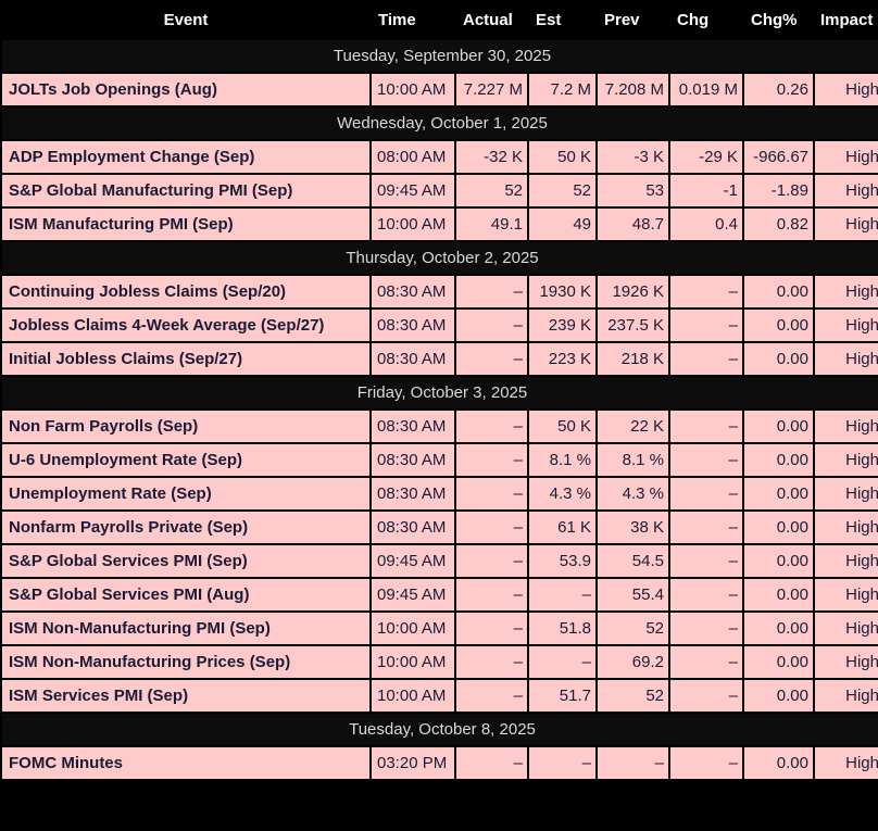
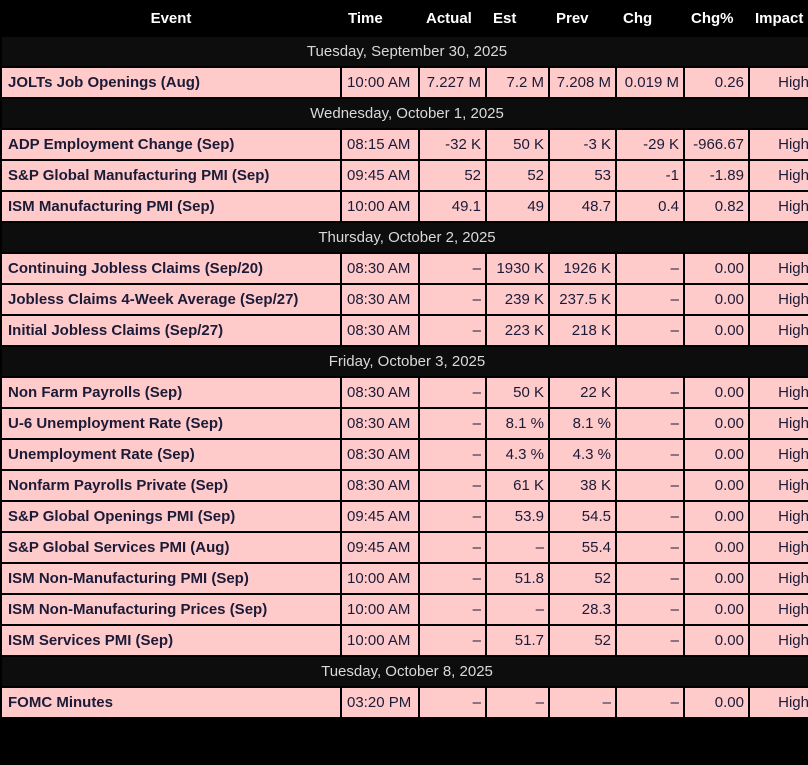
  Event	Time	Actual	Est	Prev	Chg	Chg%	Impact
  Tuesday, September 30, 2025
  JOLTs Job Openings (Aug)	10:00 AM	7.227 M	7.2 M	7.208 M	0.019 M	0.26	High
  Wednesday, October 1, 2025
- ADP Employment Change (Sep)	08:00 AM	-32 K	50 K	-3 K	-29 K	-966.67	High
+ ADP Employment Change (Sep)	08:15 AM	-32 K	50 K	-3 K	-29 K	-966.67	High
  S&P Global Manufacturing PMI (Sep)	09:45 AM	52	52	53	-1	-1.89	High
  ISM Manufacturing PMI (Sep)	10:00 AM	49.1	49	48.7	0.4	0.82	High
  Thursday, October 2, 2025
  Continuing Jobless Claims (Sep/20)	08:30 AM	–	1930 K	1926 K	–	0.00	High
  Jobless Claims 4-Week Average (Sep/27)	08:30 AM	–	239 K	237.5 K	–	0.00	High
  Initial Jobless Claims (Sep/27)	08:30 AM	–	223 K	218 K	–	0.00	High
  Friday, October 3, 2025
  Non Farm Payrolls (Sep)	08:30 AM	–	50 K	22 K	–	0.00	High
  U-6 Unemployment Rate (Sep)	08:30 AM	–	8.1 %	8.1 %	–	0.00	High
  Unemployment Rate (Sep)	08:30 AM	–	4.3 %	4.3 %	–	0.00	High
  Nonfarm Payrolls Private (Sep)	08:30 AM	–	61 K	38 K	–	0.00	High
- S&P Global Services PMI (Sep)	09:45 AM	–	53.9	54.5	–	0.00	High
+ S&P Global Openings PMI (Sep)	09:45 AM	–	53.9	54.5	–	0.00	High
  S&P Global Services PMI (Aug)	09:45 AM	–	–	55.4	–	0.00	High
  ISM Non-Manufacturing PMI (Sep)	10:00 AM	–	51.8	52	–	0.00	High
- ISM Non-Manufacturing Prices (Sep)	10:00 AM	–	–	69.2	–	0.00	High
+ ISM Non-Manufacturing Prices (Sep)	10:00 AM	–	–	28.3	–	0.00	High
  ISM Services PMI (Sep)	10:00 AM	–	51.7	52	–	0.00	High
  Tuesday, October 8, 2025
  FOMC Minutes	03:20 PM	–	–	–	–	0.00	High
